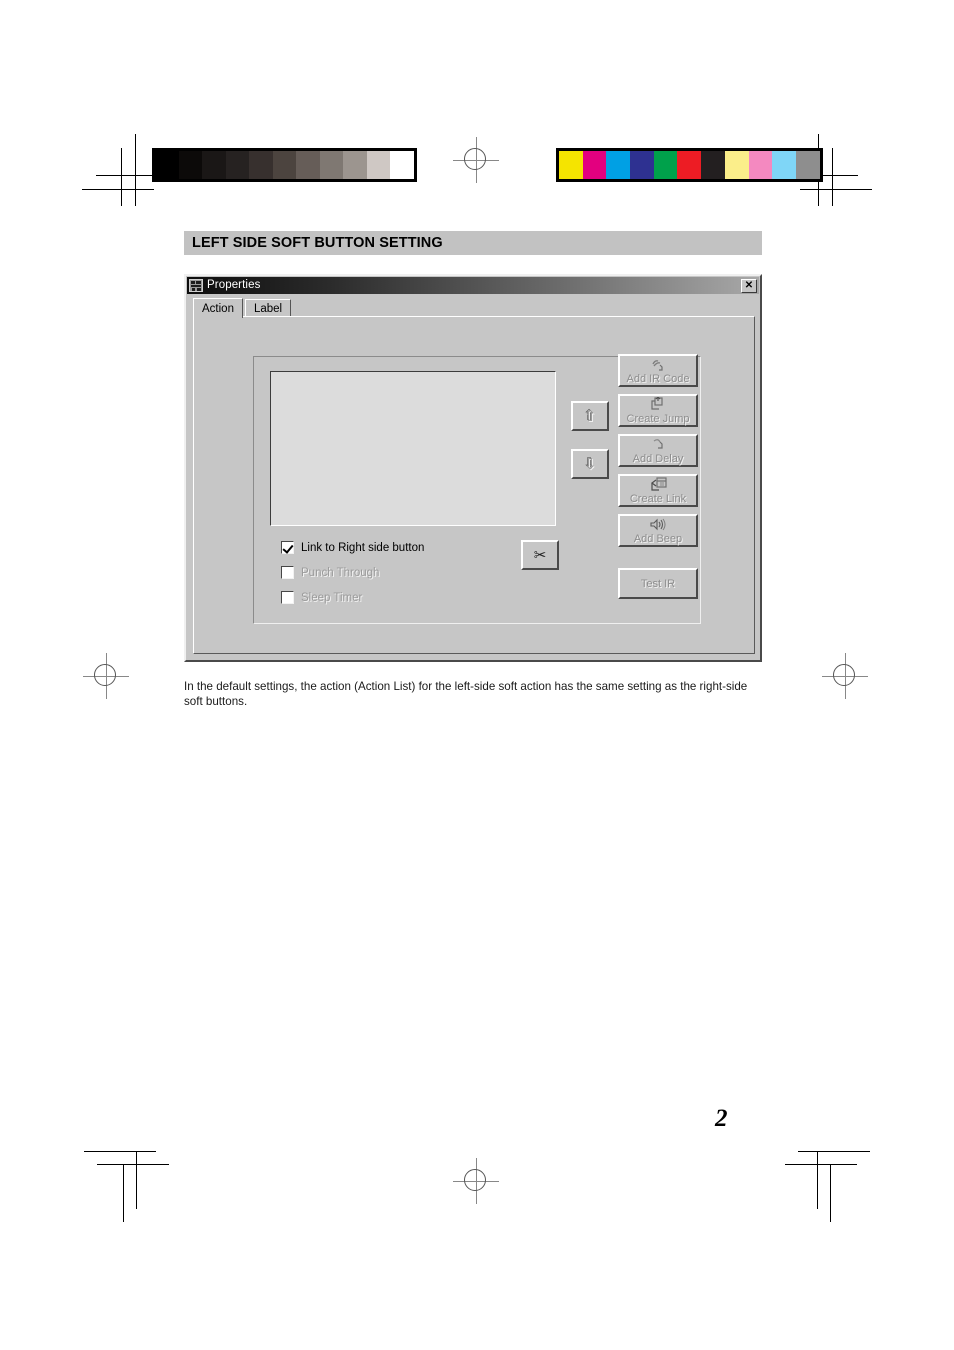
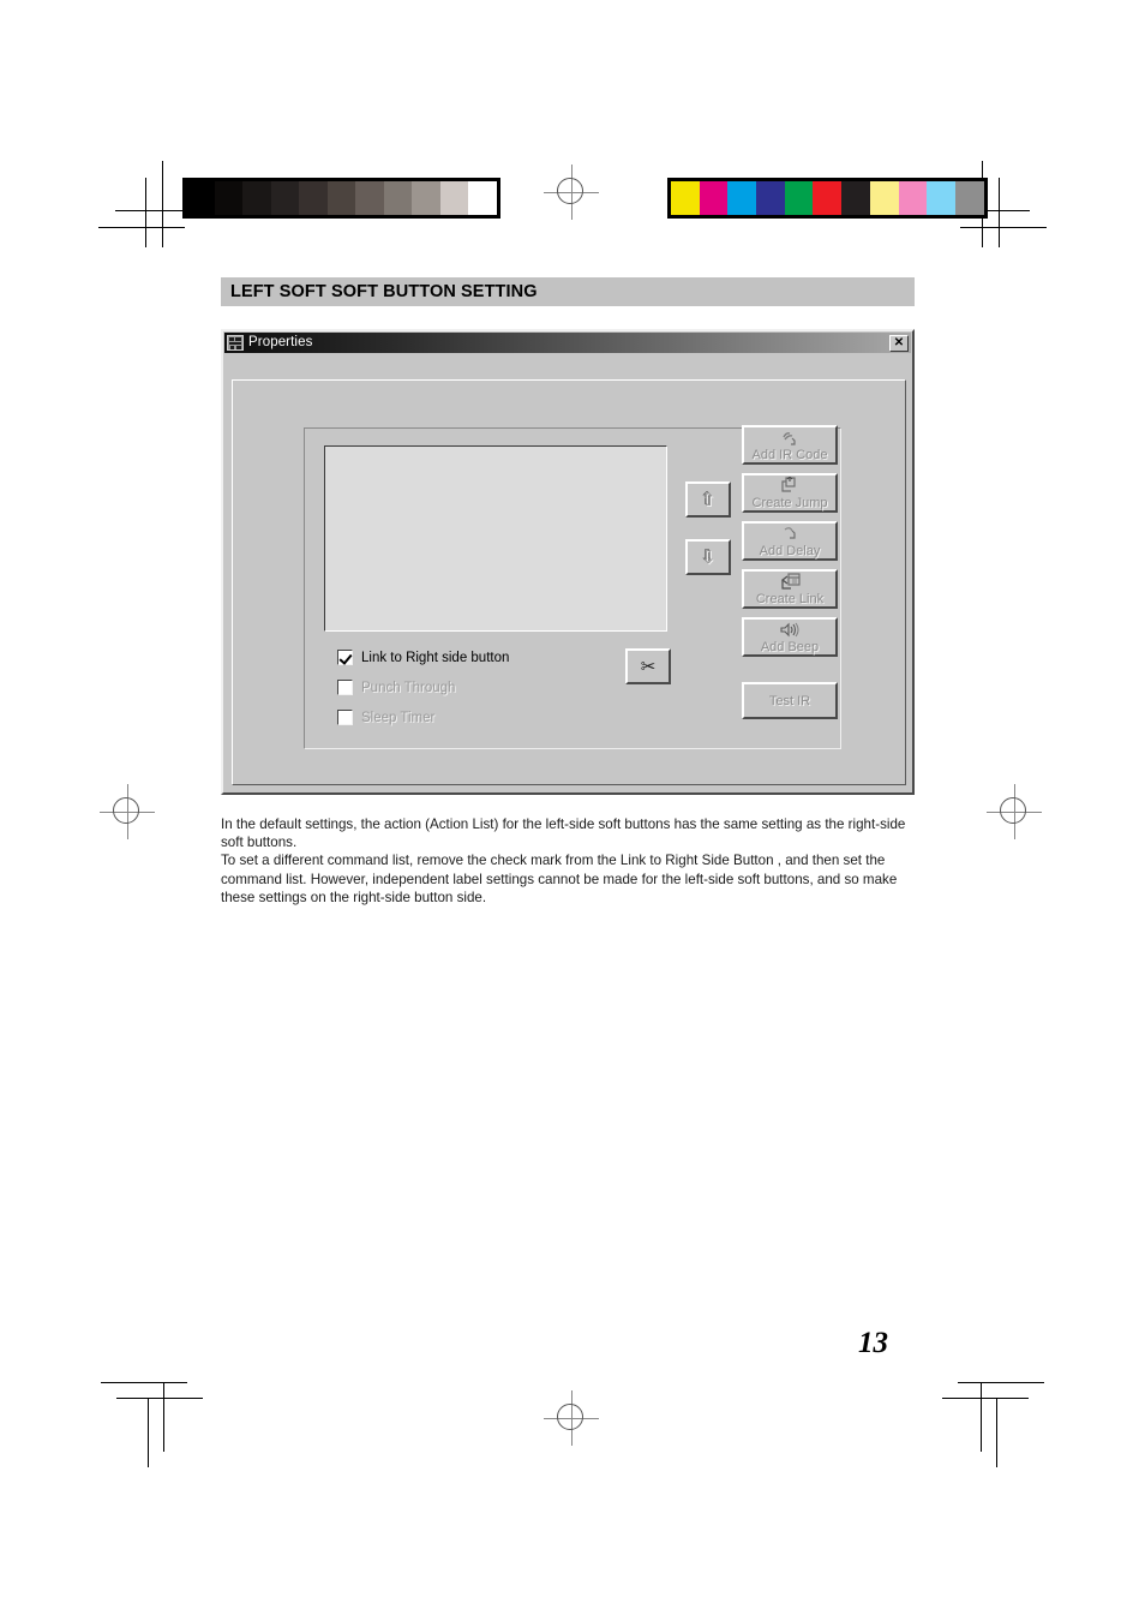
- LEFT SIDE SOFT BUTTON SETTING
+ LEFT SOFT SOFT BUTTON SETTING
  Properties
  ✕
- Action
- Label
  ⇧
  ⇩
  ✂
  Add IR Code
  Create Jump
  Add Delay
  Create Link
  Add Beep
  Test IR
  Link to Right side button
  Punch Through
  Sleep Timer
- In the default settings, the action (Action List) for the left-side soft action has the same setting as the right-side soft buttons.
+ In the default settings, the action (Action List) for the left-side soft buttons has the same setting as the right-side soft buttons.
+ To set a different command list, remove the check mark from the Link to Right Side Button , and then set the command list. However, independent label settings cannot be made for the left-side soft buttons, and so make these settings on the right-side button side.
- 2
+ 13
